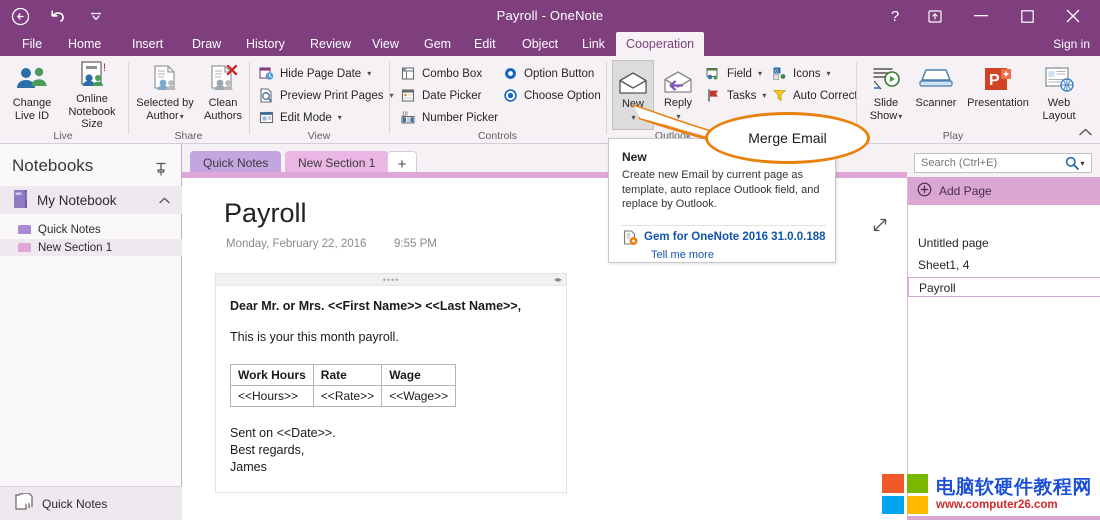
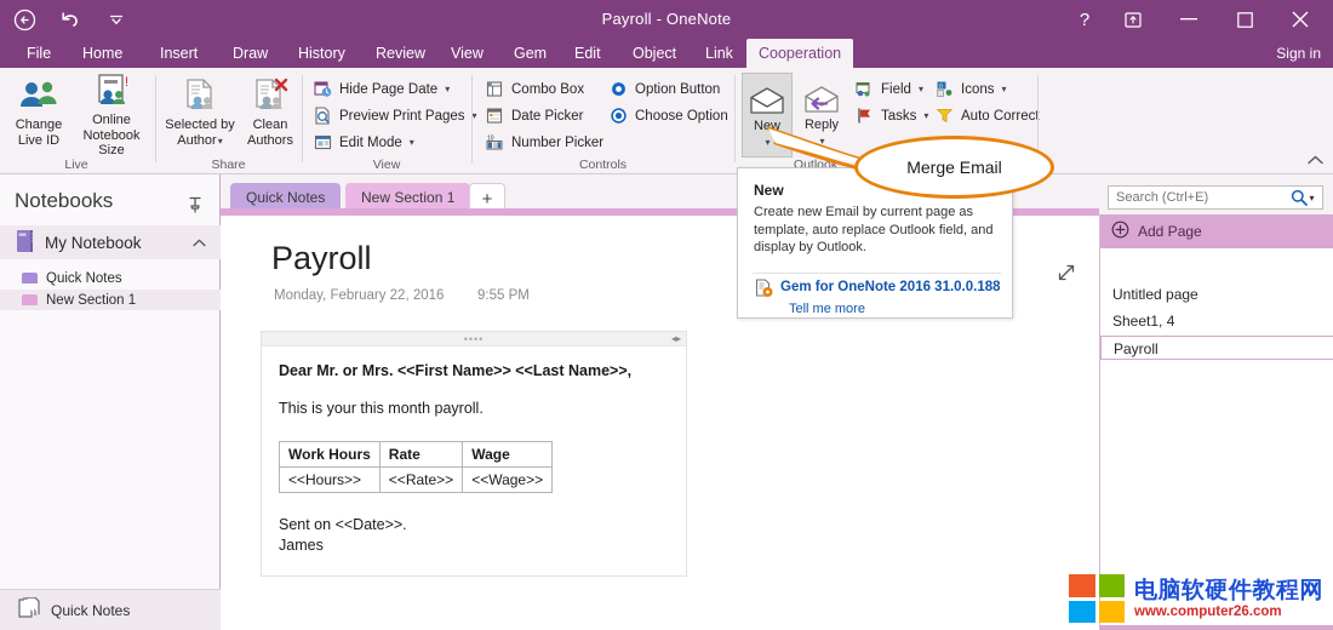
  Payroll - OneNote
  ?
  File
  Home
  Insert
  Draw
  History
  Review
  View
  Gem
  Edit
  Object
  Link
  Cooperation
  Sign in
  Change
  Live ID
  !
  Online
  Notebook Size
  Live
  Selected by
  Author▾
  Clean
  Authors
  Share
  Hide Page Date
  ▾
  Preview Print Pages
  ▾
  Edit Mode
  ▾
  View
  Combo Box
  Date Picker
  Number Picker
  Option Button
  Choose Option
  Controls
  New
  ▾
  Reply
  ▾
  Field
  ▾
  Tasks
  ▾
  Icons
  ▾
  Auto Correc
  Outlook
- Slide
- Show▾
- Scanner
- P
- Presentation
- Web
- Layout
- Play
  Notebooks
  My Notebook
  Quick Notes
  New Section 1
  Quick Notes
  Quick Notes
  New Section 1
  +
  Search (Ctrl+E)
  ▾
  Payroll
  Monday, February 22, 2016
  9:55 PM
  ••••
  ◂▸
  Dear Mr. or Mrs. <<First Name>> <<Last Name>>,
  This is your this month payroll.
  Work Hours	Rate	Wage
  <<Hours>>	<<Rate>>	<<Wage>>
  Sent on <<Date>>.
- Best regards,
  James
  Add Page
  Untitled page
  Sheet1, 4
  Payroll
  New
- Create new Email by current page as template, auto replace Outlook field, and replace by Outlook.
+ Create new Email by current page as template, auto replace Outlook field, and display by Outlook.
  Gem for OneNote 2016 31.0.0.188
  Tell me more
  Merge Email
  电脑软硬件教程网
  www.computer26.com
